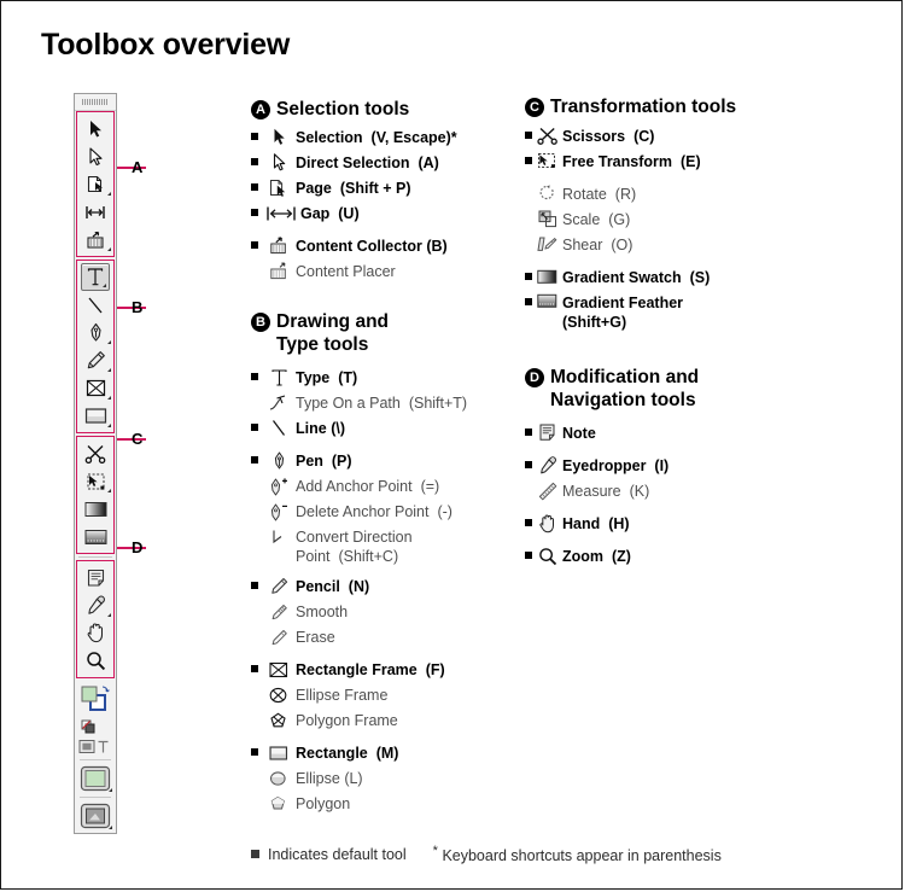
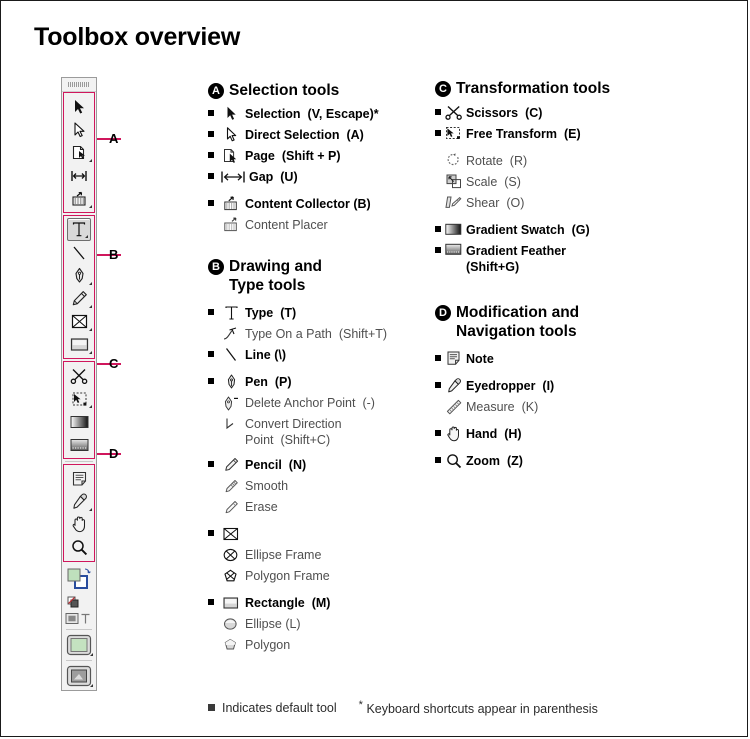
  Toolbox overview
  A
  B
  C
  D
  A
  Selection tools
  Selection (V, Escape)*
  Direct Selection (A)
  Page (Shift + P)
  Gap (U)
  Content Collector (B)
  Content Placer
  B
  Drawing and
  Type tools
  Type (T)
  Type On a Path (Shift+T)
  Line (\)
  Pen (P)
- Add Anchor Point (=)
  Delete Anchor Point (-)
  Convert Direction
  Point (Shift+C)
  Pencil (N)
  Smooth
  Erase
- Rectangle Frame (F)
  Ellipse Frame
  Polygon Frame
  Rectangle (M)
  Ellipse (L)
  Polygon
  C
  Transformation tools
  Scissors (C)
  Free Transform (E)
  Rotate (R)
- Scale (G)
+ Scale (S)
  Shear (O)
- Gradient Swatch (S)
+ Gradient Swatch (G)
  Gradient Feather
  (Shift+G)
  D
  Modification and
  Navigation tools
  Note
  Eyedropper (I)
  Measure (K)
  Hand (H)
  Zoom (Z)
  Indicates default tool
  * Keyboard shortcuts appear in parenthesis
